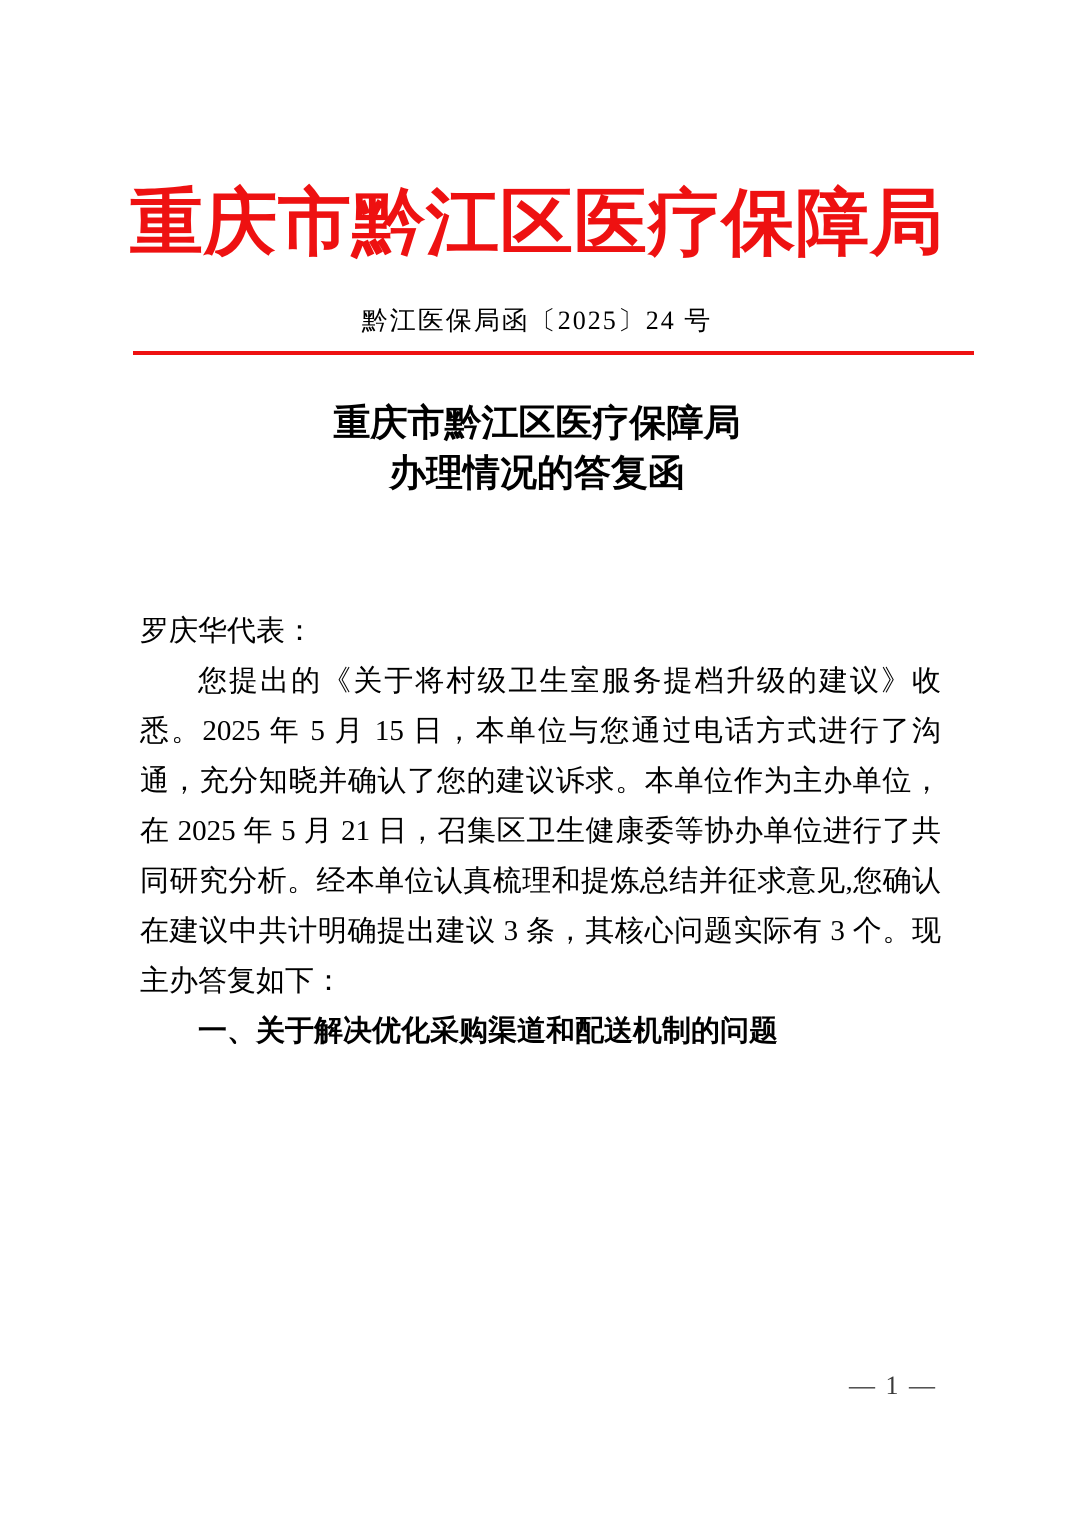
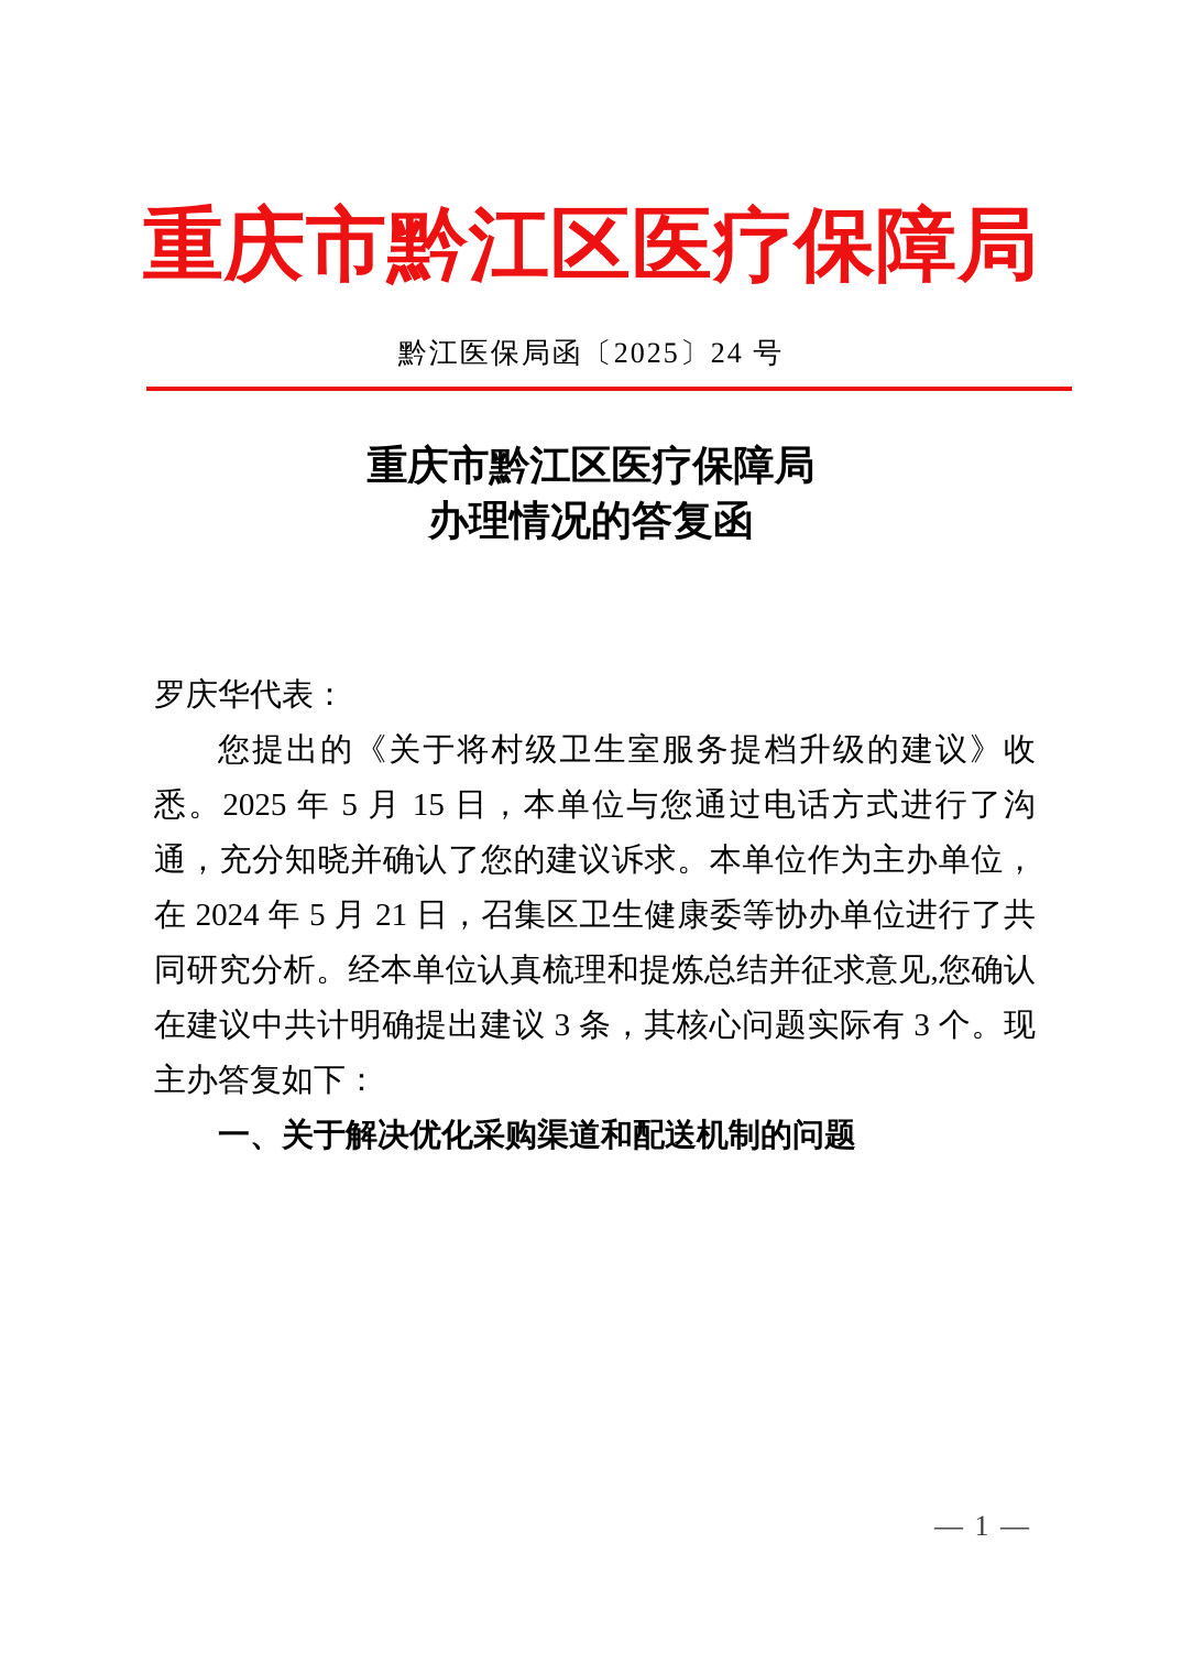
  重庆市黔江区医疗保障局
  黔江医保局函〔2025〕24 号
  重庆市黔江区医疗保障局
  办理情况的答复函
  罗庆华代表：
- 您提出的《关于将村级卫生室服务提档升级的建议》收悉。2025 年 5 月 15 日，本单位与您通过电话方式进行了沟通，充分知晓并确认了您的建议诉求。本单位作为主办单位，在 2025 年 5 月 21 日，召集区卫生健康委等协办单位进行了共同研究分析。经本单位认真梳理和提炼总结并征求意见,您确认在建议中共计明确提出建议 3 条，其核心问题实际有 3 个。现主办答复如下：
+ 您提出的《关于将村级卫生室服务提档升级的建议》收悉。2025 年 5 月 15 日，本单位与您通过电话方式进行了沟通，充分知晓并确认了您的建议诉求。本单位作为主办单位，在 2024 年 5 月 21 日，召集区卫生健康委等协办单位进行了共同研究分析。经本单位认真梳理和提炼总结并征求意见,您确认在建议中共计明确提出建议 3 条，其核心问题实际有 3 个。现主办答复如下：
  一、关于解决优化采购渠道和配送机制的问题
  — 1 —
